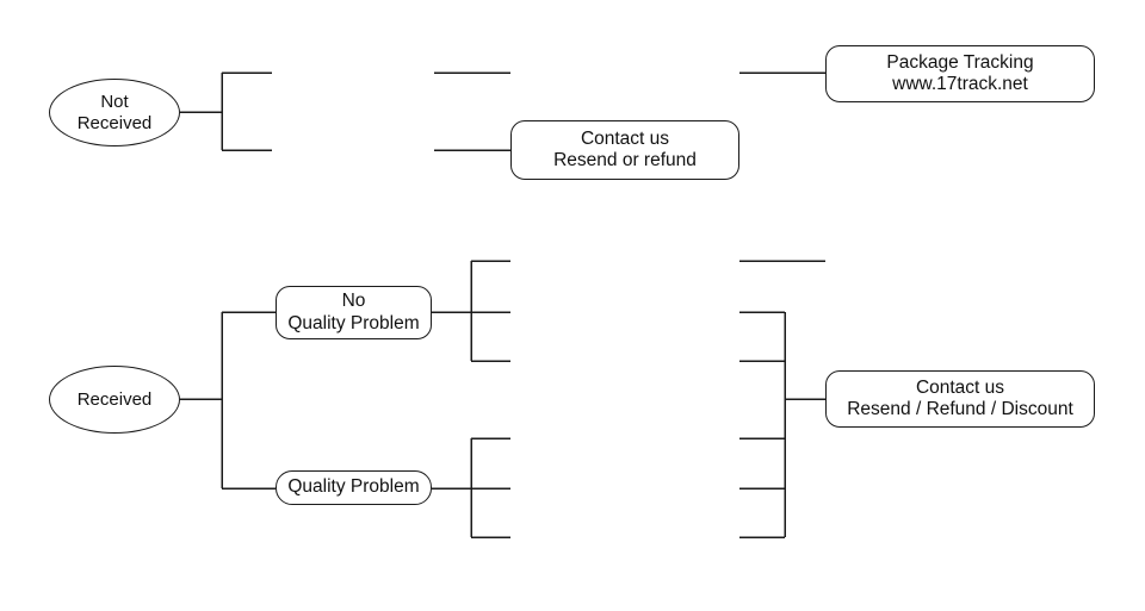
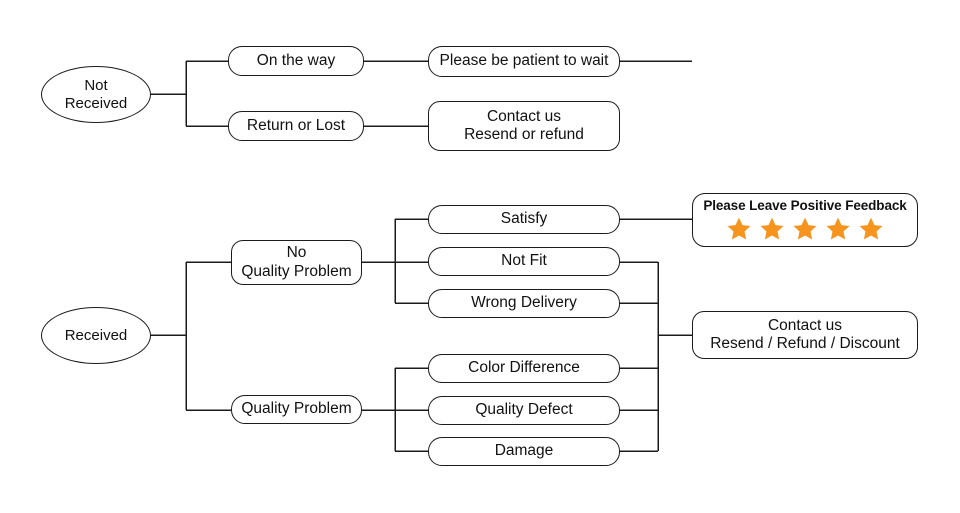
  Not
  Received
+ On the way
+ Return or Lost
+ Please be patient to wait
  Contact us
  Resend or refund
- Package Tracking
- www.17track.net
  Received
  No
  Quality Problem
  Quality Problem
+ Satisfy
+ Not Fit
+ Wrong Delivery
+ Color Difference
+ Quality Defect
+ Damage
+ Please Leave Positive Feedback
  Contact us
  Resend / Refund / Discount
